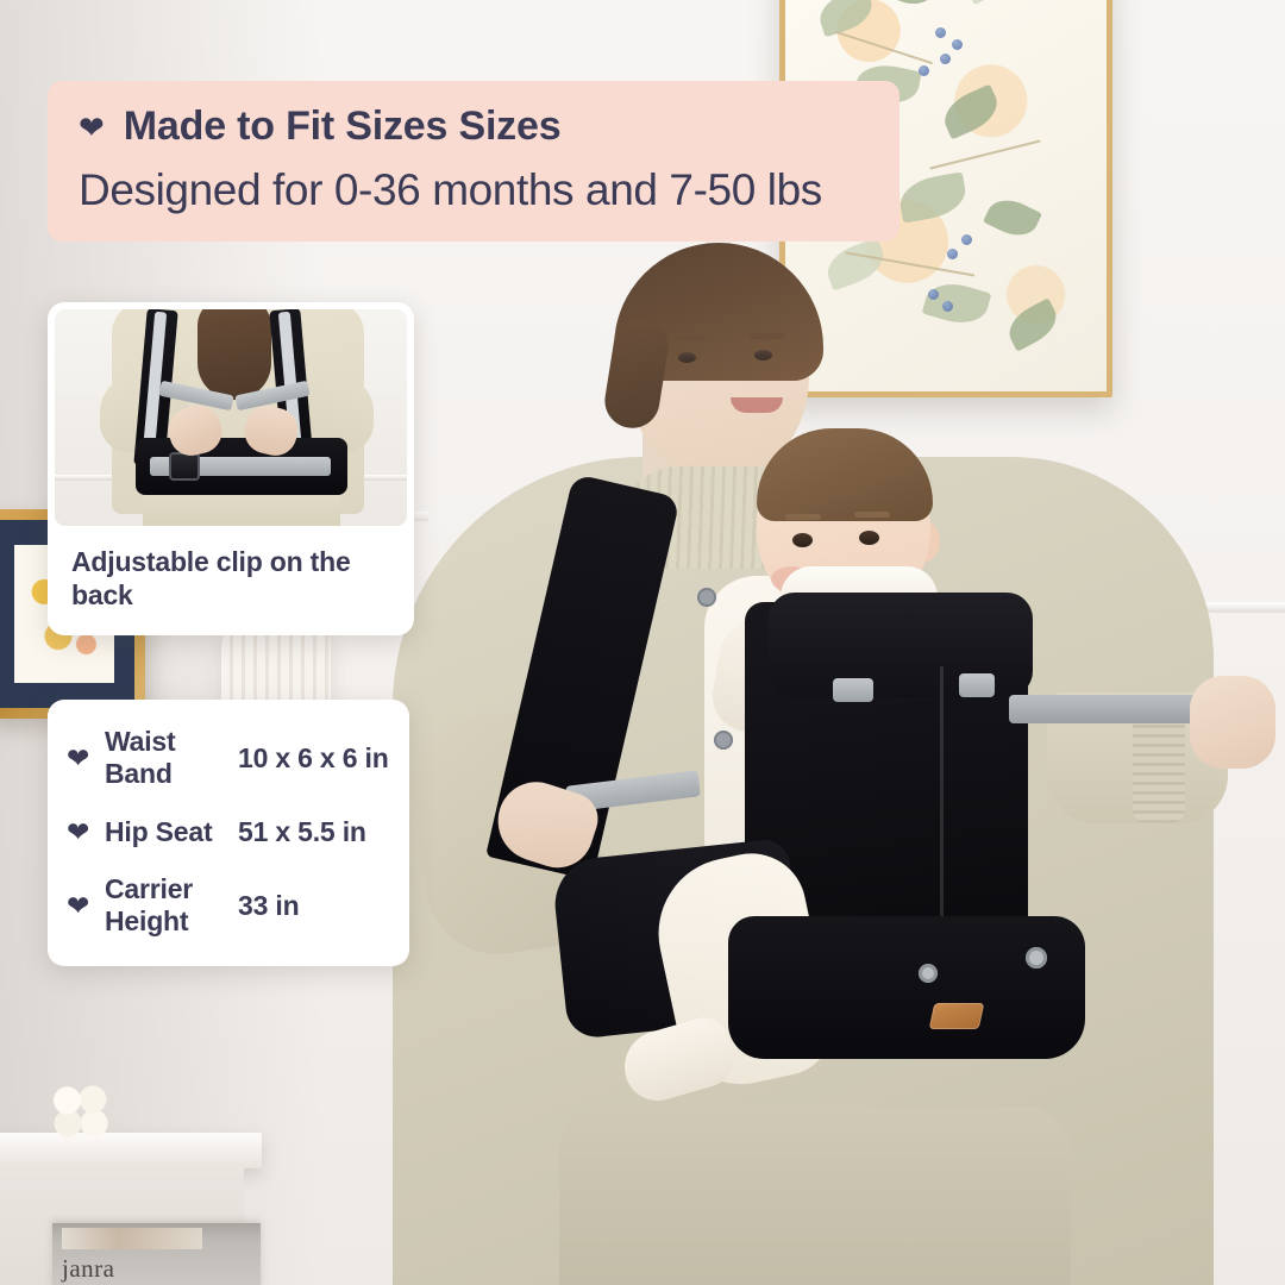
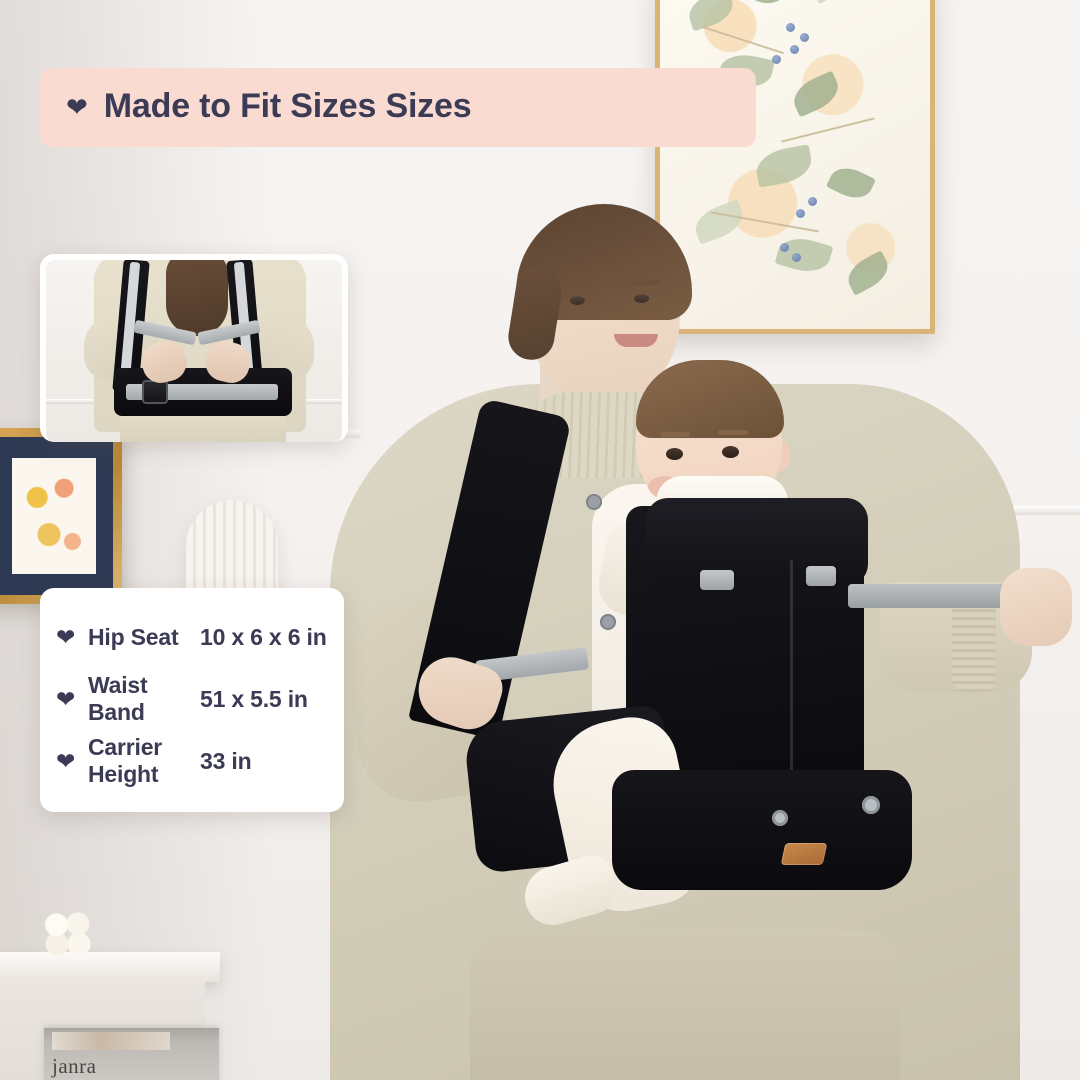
  janra
  ❤
  Made to Fit Sizes Sizes
- Designed for 0-36 months and 7-50 lbs
- Adjustable clip on the back
  ❤
- Waist Band
+ Hip Seat
  10 x 6 x 6 in
  ❤
- Hip Seat
+ Waist Band
  51 x 5.5 in
  ❤
  Carrier Height
  33 in
